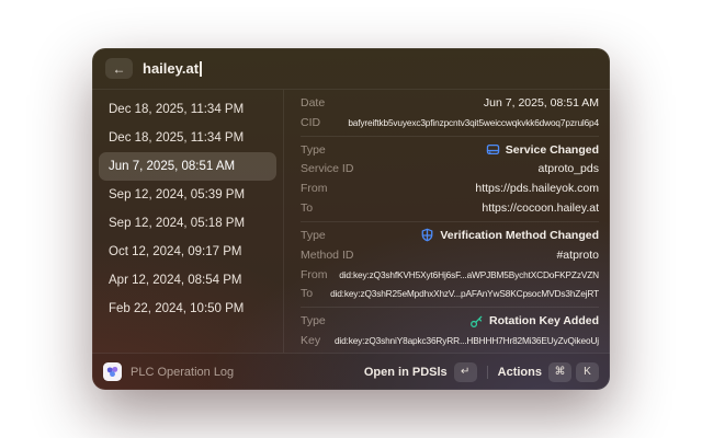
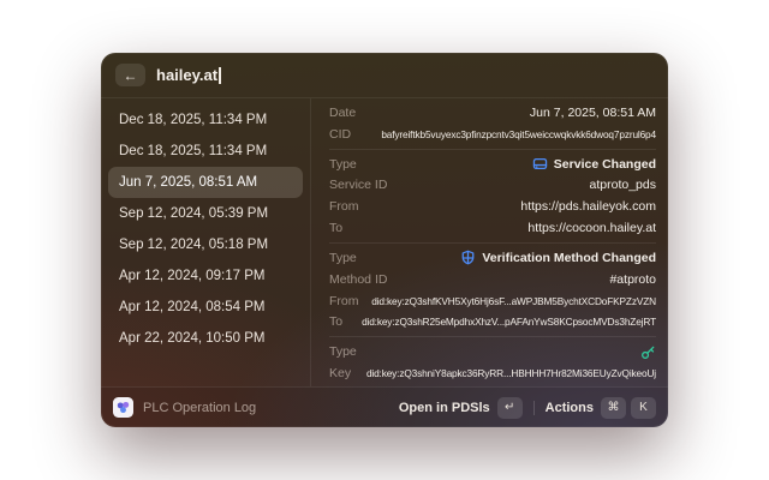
  ←
  hailey.at
  Dec 18, 2025, 11:34 PM
  Dec 18, 2025, 11:34 PM
  Jun 7, 2025, 08:51 AM
  Sep 12, 2024, 05:39 PM
  Sep 12, 2024, 05:18 PM
- Oct 12, 2024, 09:17 PM
+ Apr 12, 2024, 09:17 PM
  Apr 12, 2024, 08:54 PM
- Feb 22, 2024, 10:50 PM
+ Apr 22, 2024, 10:50 PM
  Date
  Jun 7, 2025, 08:51 AM
  CID
  bafyreiftkb5vuyexc3pfinzpcntv3qit5weiccwqkvkk6dwoq7pzrul6p4
  Type
  Service Changed
  Service ID
  atproto_pds
  From
  https://pds.haileyok.com
  To
  https://cocoon.hailey.at
  Type
  Verification Method Changed
  Method ID
  #atproto
  From
  did:key:zQ3shfKVH5Xyt6Hj6sF...aWPJBM5BychtXCDoFKPZzVZN
  To
  did:key:zQ3shR25eMpdhxXhzV...pAFAnYwS8KCpsocMVDs3hZejRT
  Type
- Rotation Key Added
  Key
  did:key:zQ3shniY8apkc36RyRR...HBHHH7Hr82Mi36EUyZvQikeoUj
  PLC Operation Log
  Open in PDSls
  ↵
  Actions
  ⌘
  K
